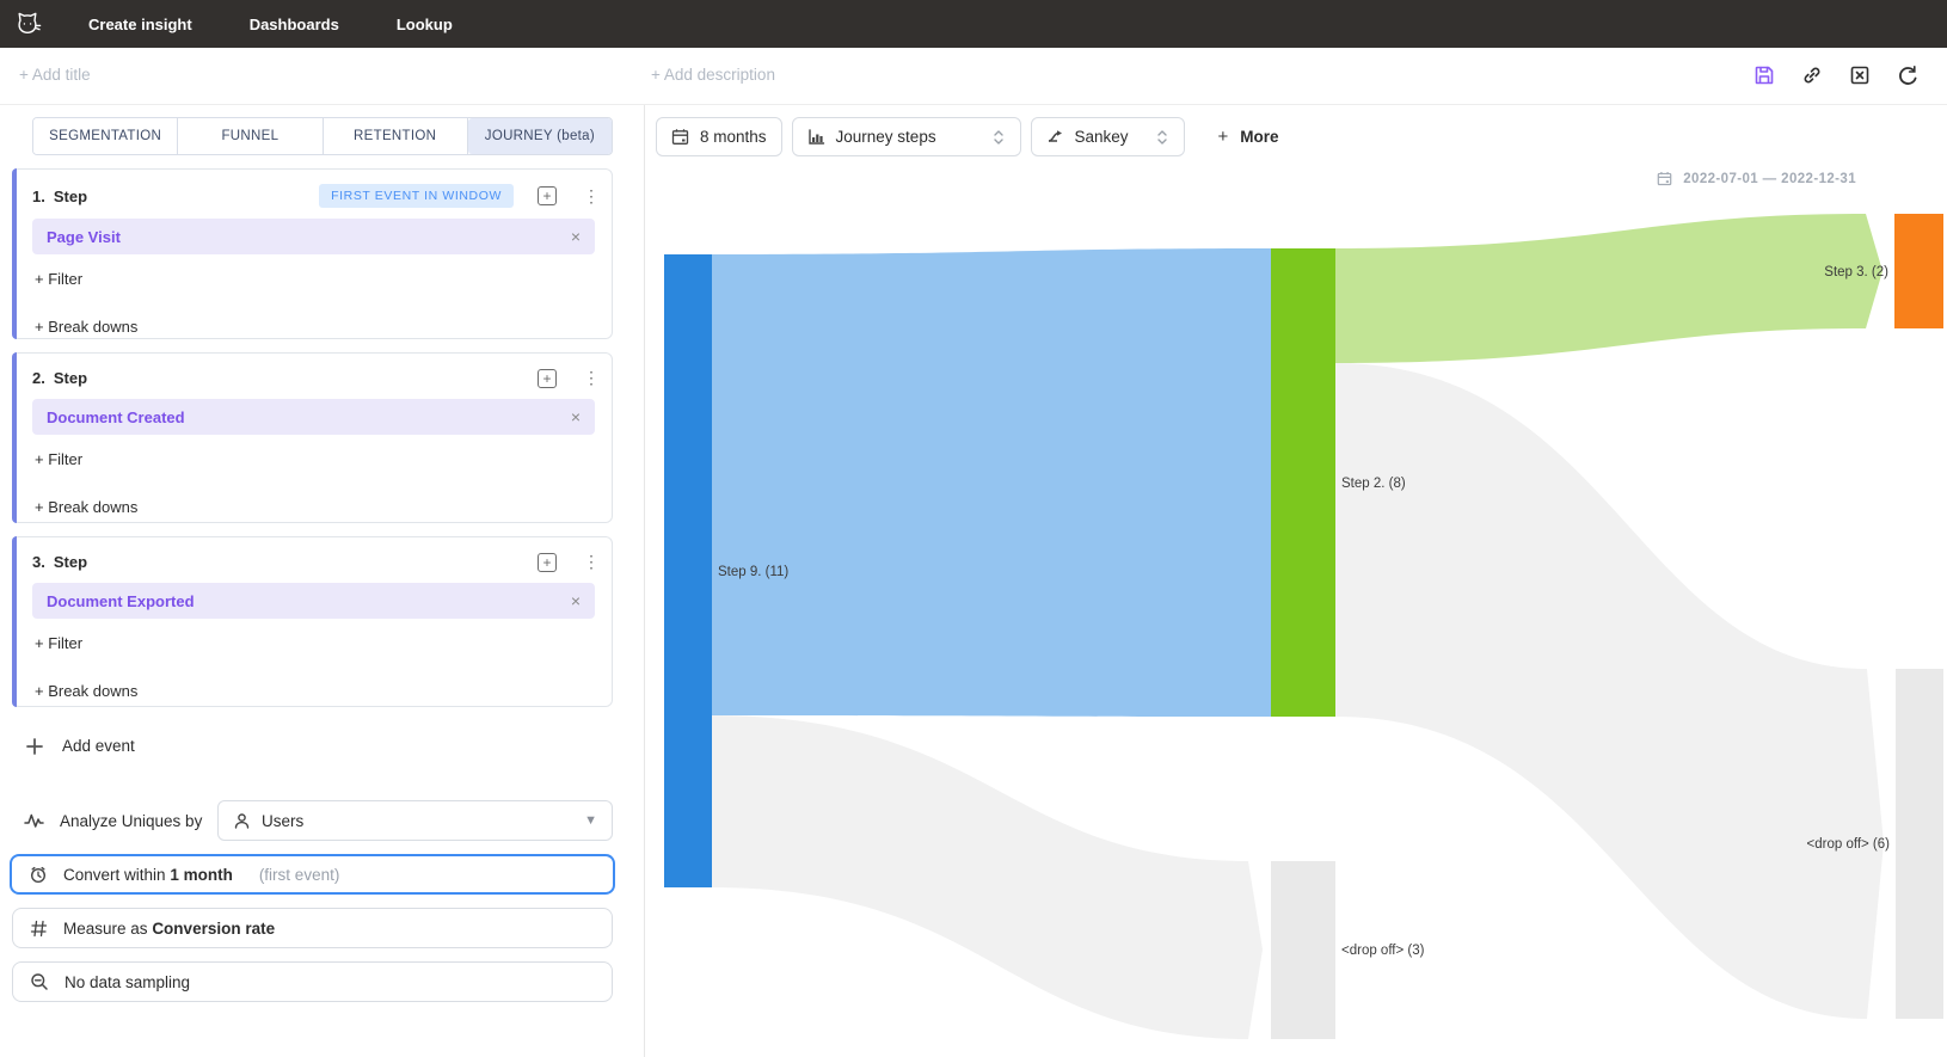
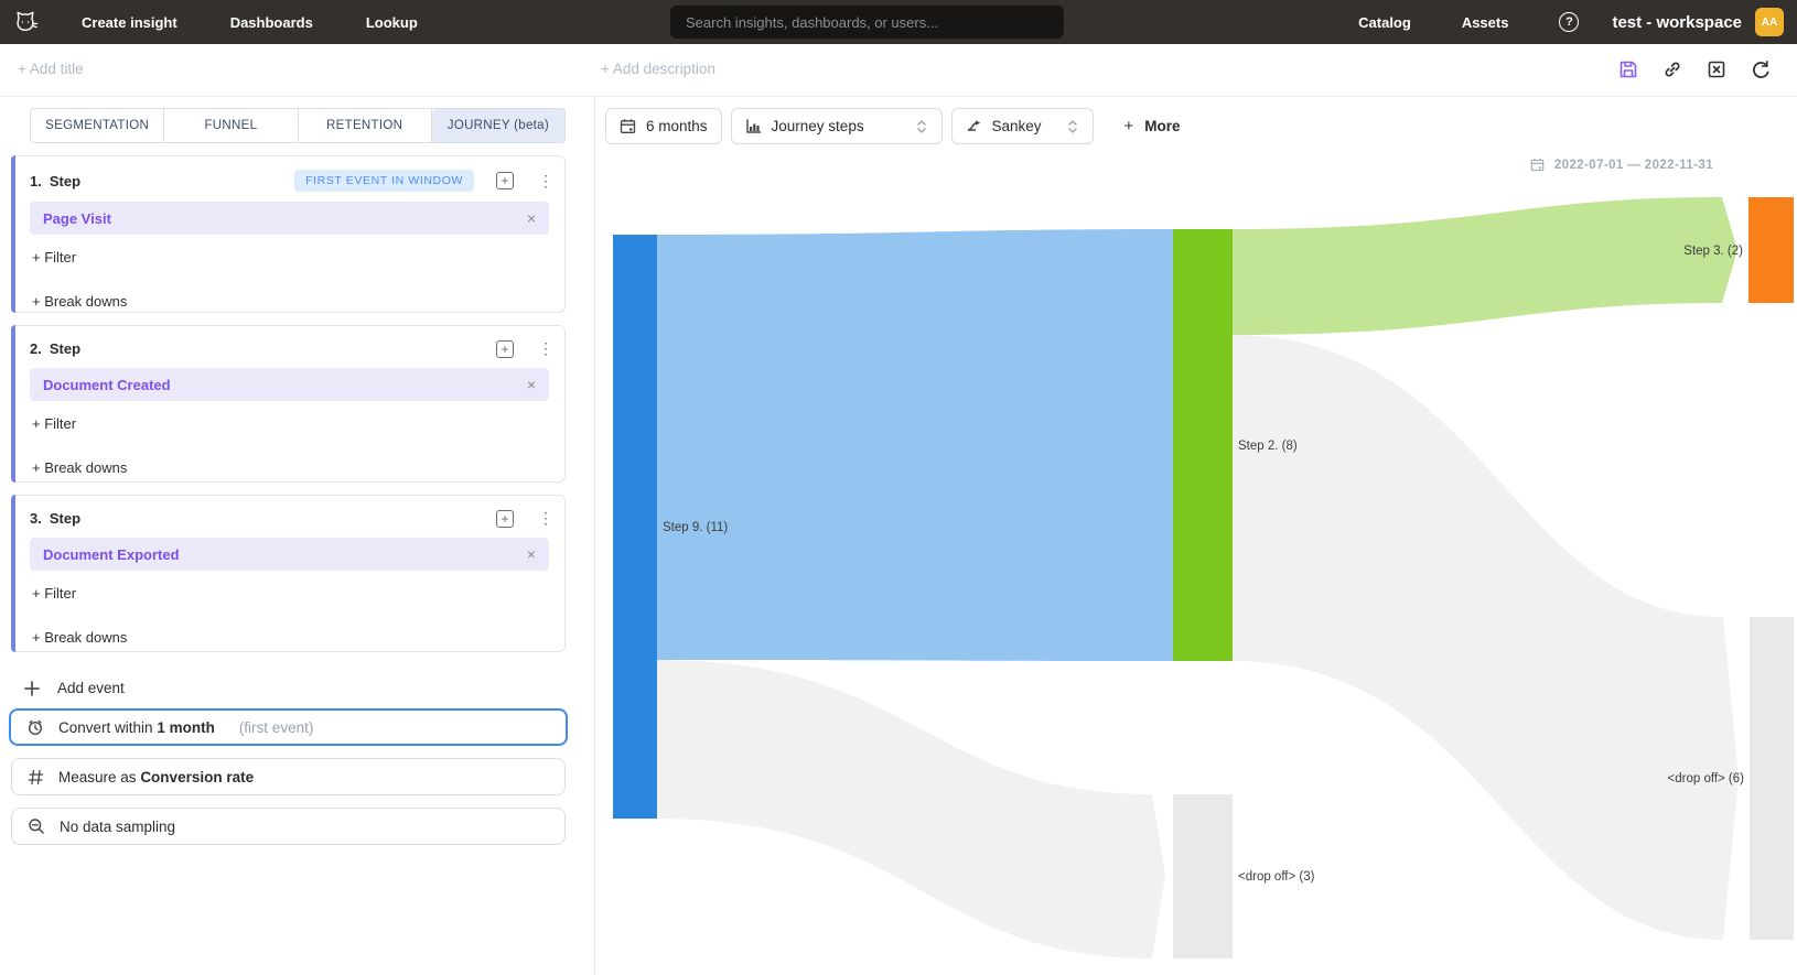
  Create insight
  Dashboards
  Lookup
+ Search insights, dashboards, or users...
+ Catalog
+ Assets
+ ?
+ test - workspace
+ AA
  + Add title
  + Add description
  SEGMENTATION
  FUNNEL
  RETENTION
  JOURNEY (beta)
  1.
  Step
  FIRST EVENT IN WINDOW
  +
  ⋮
  Page Visit
  ×
  + Filter
  + Break downs
  2.
  Step
  +
  ⋮
  Document Created
  ×
  + Filter
  + Break downs
  3.
  Step
  +
  ⋮
  Document Exported
  ×
  + Filter
  + Break downs
  Add event
- Analyze Uniques by
- Users
- ▼
  Convert within 1 month
  (first event)
  Measure as Conversion rate
  No data sampling
- 8 months
+ 6 months
  Journey steps
  Sankey
  +
  More
- 2022-07-01 — 2022-12-31
+ 2022-07-01 — 2022-11-31
  Step 9. (11)
  Step 2. (8)
  Step 3. (2)
  <drop off> (6)
  <drop off> (3)
